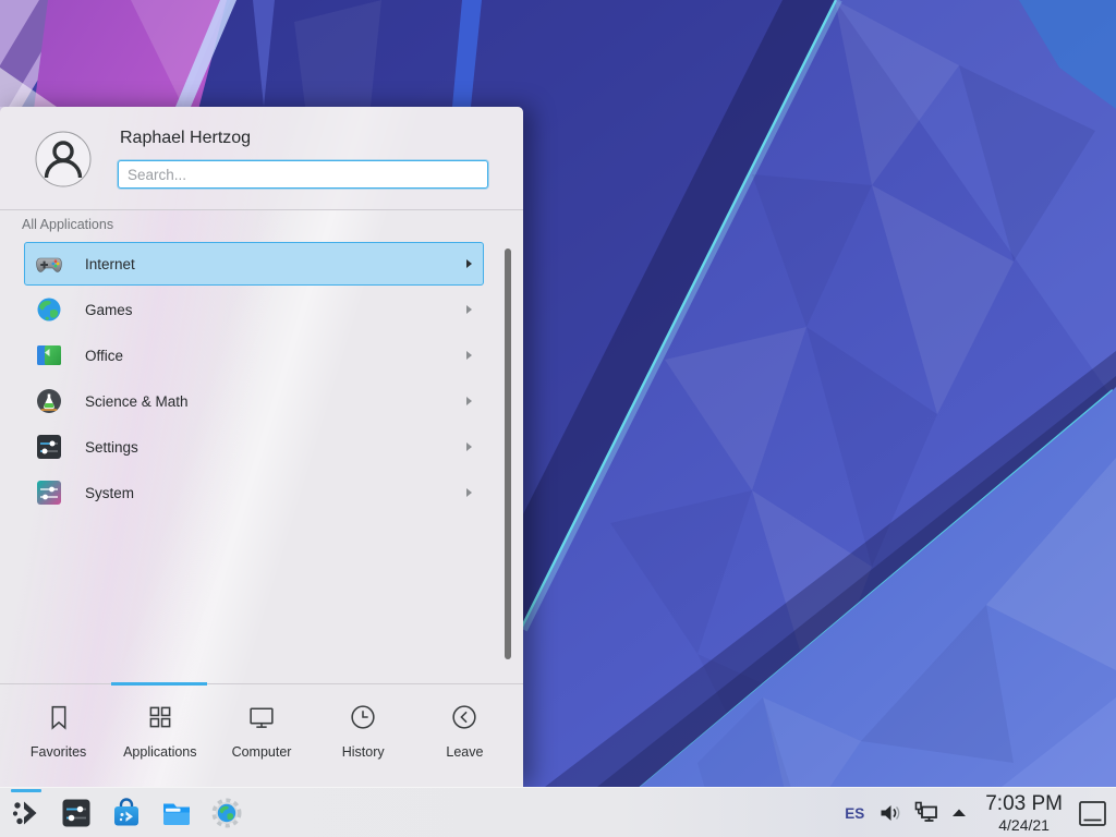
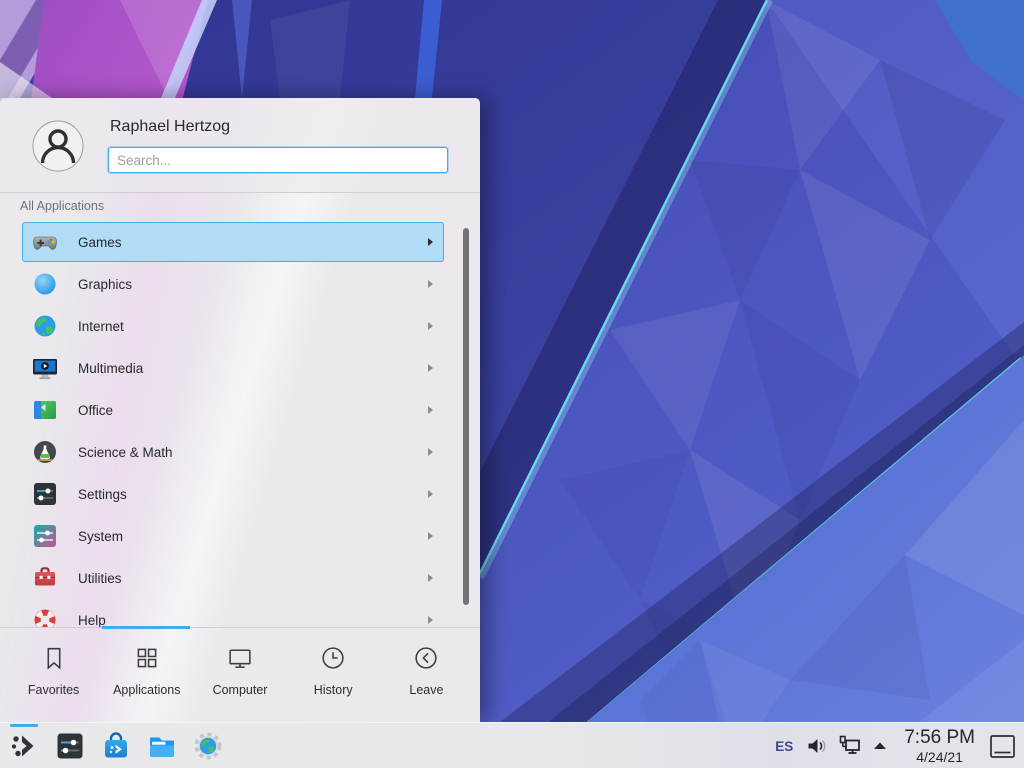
  Raphael Hertzog
  Search...
  All Applications
- Internet
+ Games
+ Graphics
- Games
+ Internet
+ Multimedia
  Office
  Science & Math
  Settings
  System
+ Utilities
+ Help
  Favorites
  Applications
  Computer
  History
  Leave
  ES
- 7:03 PM
+ 7:56 PM
  4/24/21
